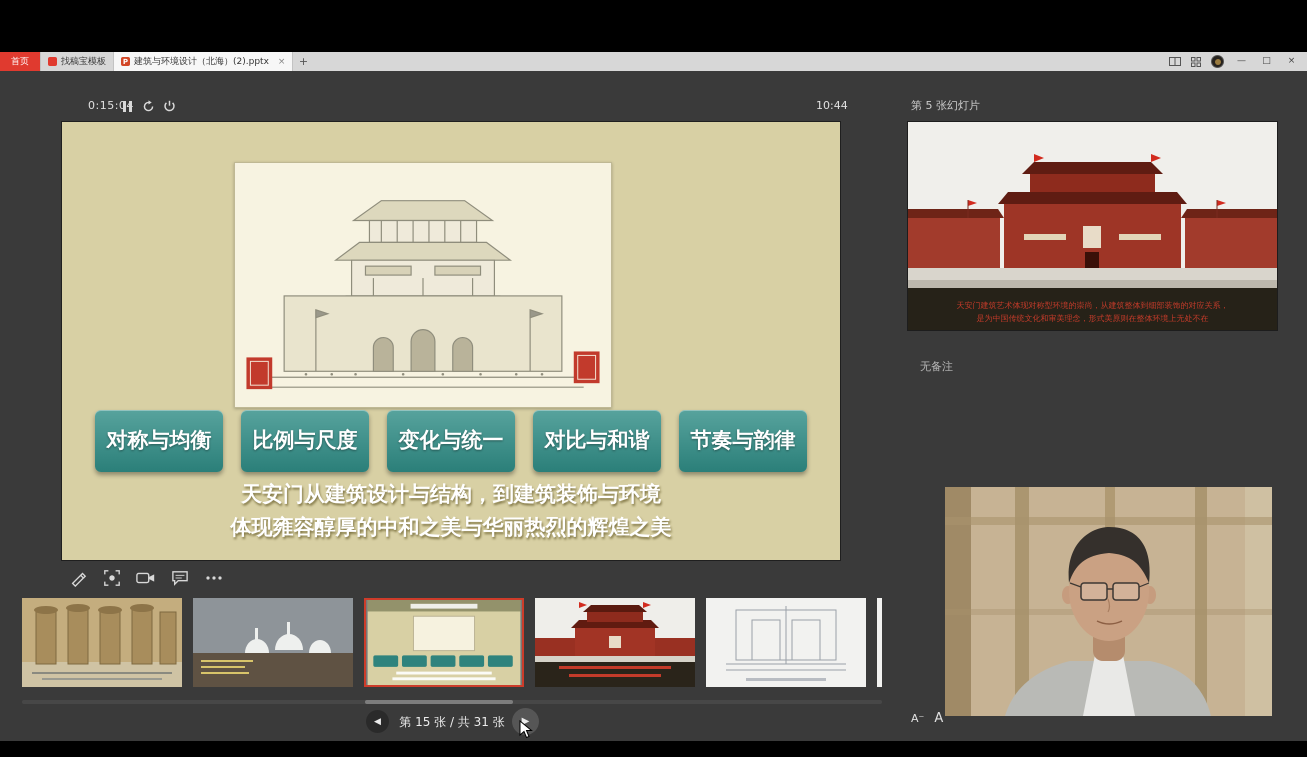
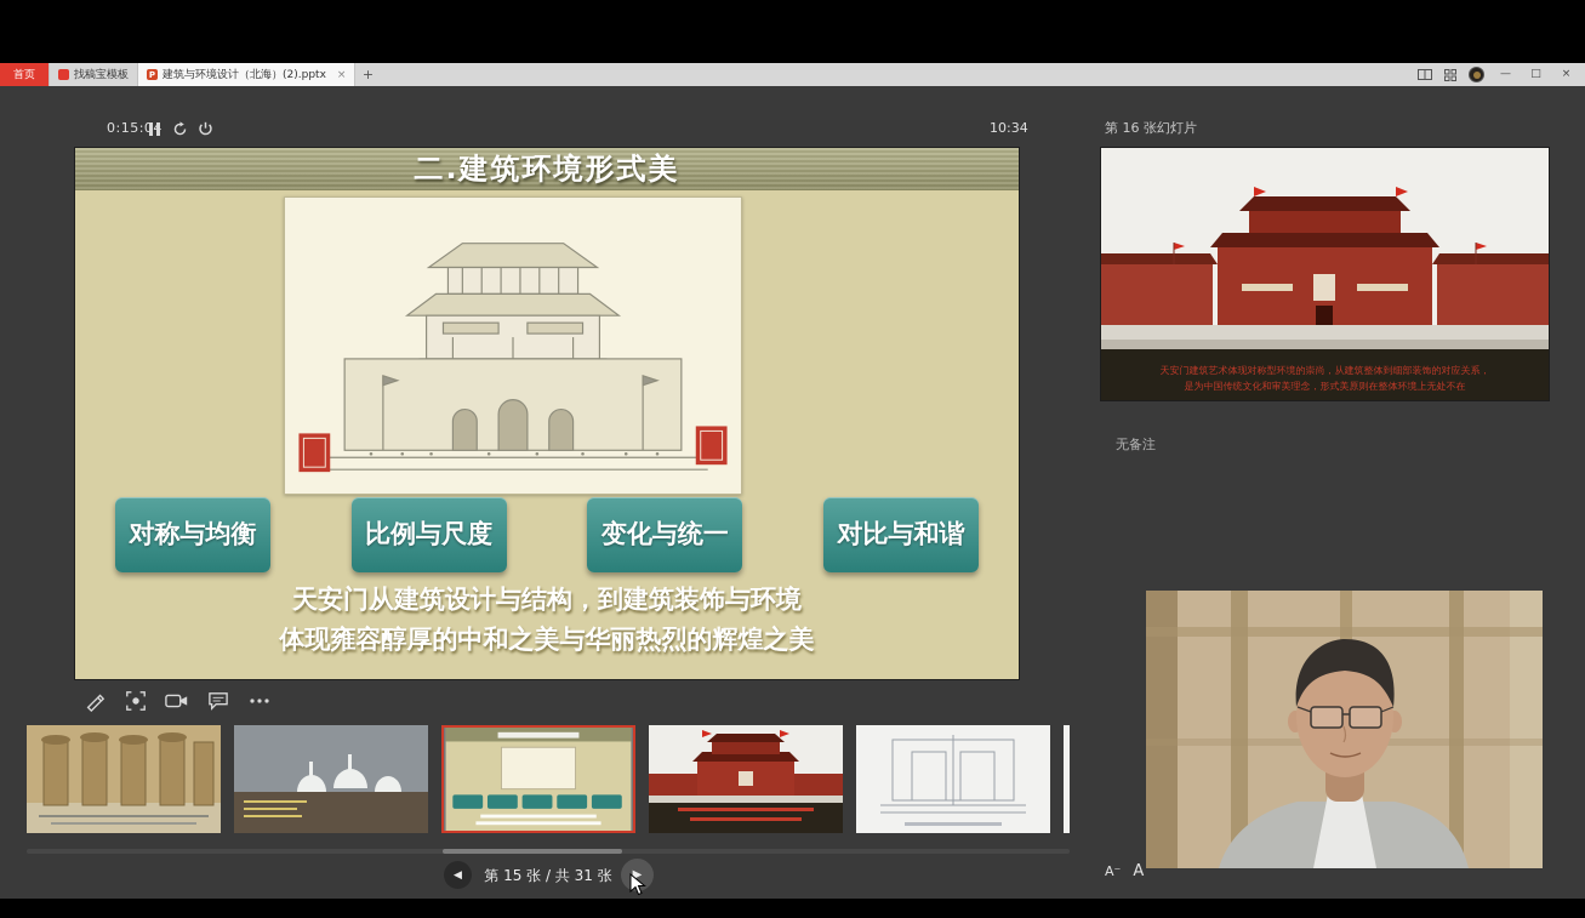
  首页
  找稿宝模板
  P
  建筑与环境设计（北海）(2).pptx
  ×
  +
  —
  □
  ×
  0:15:
- 10:44
+ 10:34
+ 二.建筑环境形式美
  对称与均衡
  比例与尺度
  变化与统一
  对比与和谐
- 节奏与韵律
  天安门从建筑设计与结构，到建筑装饰与环境
  体现雍容醇厚的中和之美与华丽热烈的辉煌之美
  ◀
  第 15 张 / 共 31 张
  ▶
- 第 5 张幻灯片
+ 第 16 张幻灯片
  天安门建筑艺术体现对称型环境的崇尚，从建筑整体到细部装饰的对应关系，
  是为中国传统文化和审美理念，形式美原则在整体环境上无处不在
  无备注
  A⁻
  A
